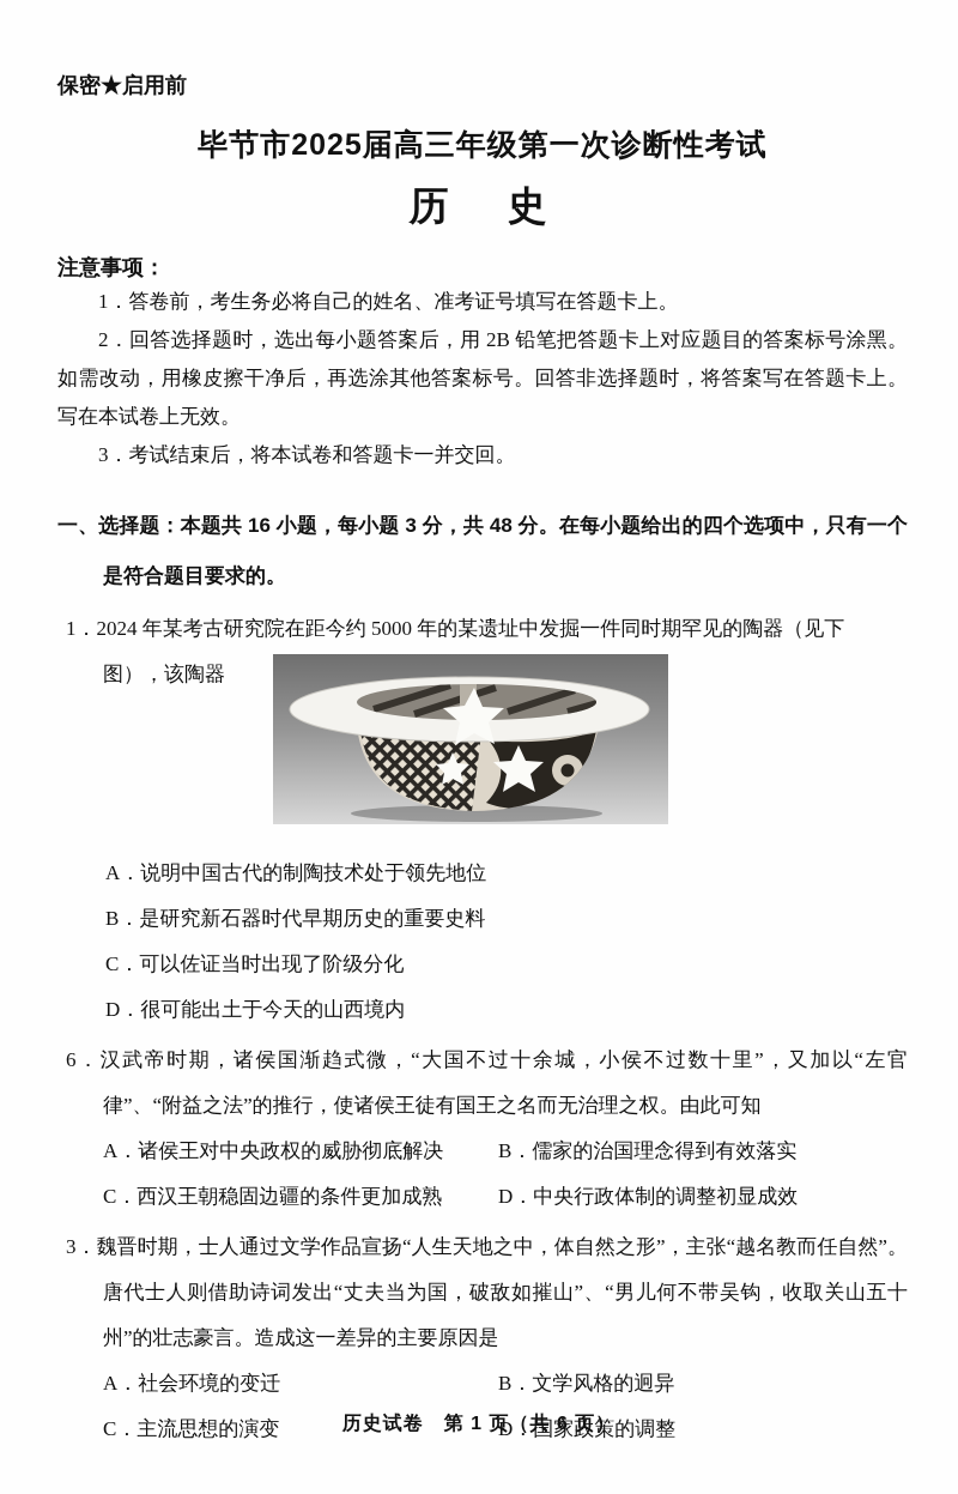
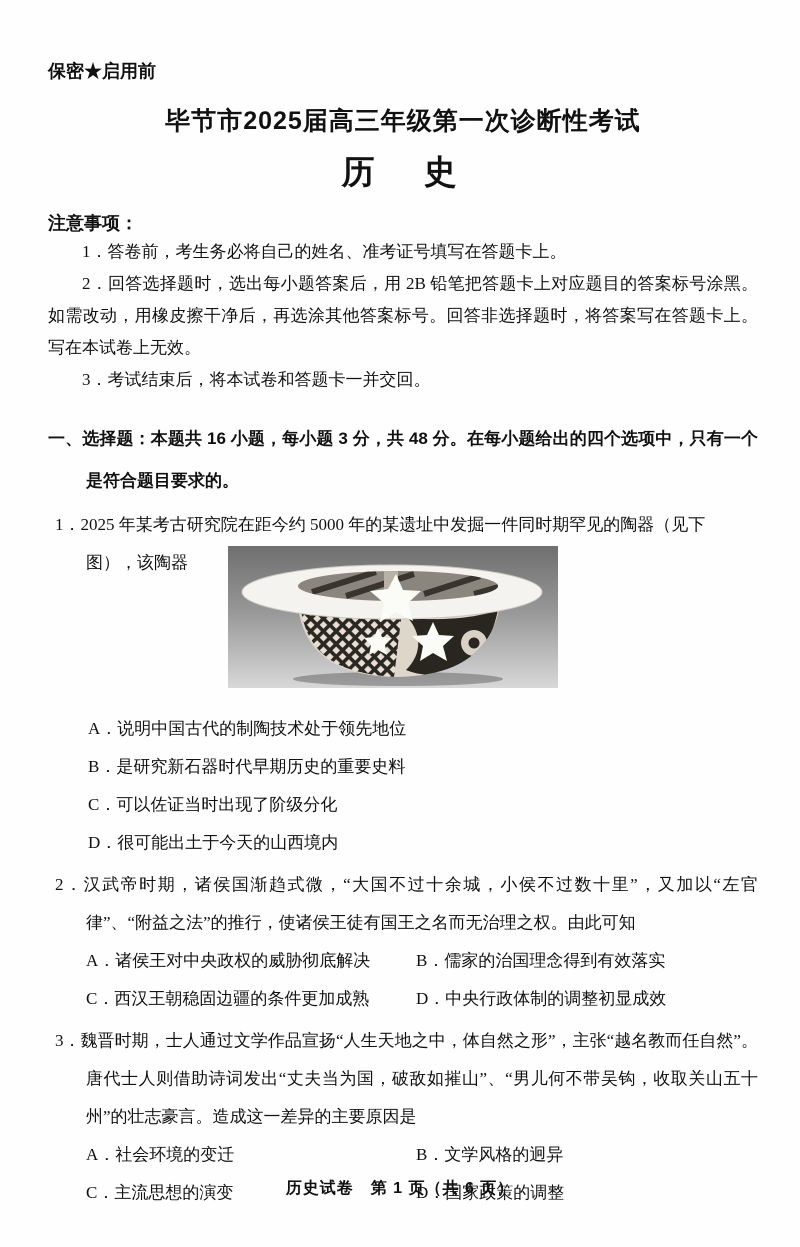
  保密★启用前
  毕节市2025届高三年级第一次诊断性考试
  历 史
  注意事项：
  1．答卷前，考生务必将自己的姓名、准考证号填写在答题卡上。
  2．回答选择题时，选出每小题答案后，用 2B 铅笔把答题卡上对应题目的答案标号涂黑。如需改动，用橡皮擦干净后，再选涂其他答案标号。回答非选择题时，将答案写在答题卡上。写在本试卷上无效。
  3．考试结束后，将本试卷和答题卡一并交回。
  一、选择题：本题共 16 小题，每小题 3 分，共 48 分。在每小题给出的四个选项中，只有一个是符合题目要求的。
- 1．2024 年某考古研究院在距今约 5000 年的某遗址中发掘一件同时期罕见的陶器（见下
+ 1．2025 年某考古研究院在距今约 5000 年的某遗址中发掘一件同时期罕见的陶器（见下
  图），该陶器
  A．说明中国古代的制陶技术处于领先地位
  B．是研究新石器时代早期历史的重要史料
  C．可以佐证当时出现了阶级分化
  D．很可能出土于今天的山西境内
- 6．汉武帝时期，诸侯国渐趋式微，“大国不过十余城，小侯不过数十里”，又加以“左官律”、“附益之法”的推行，使诸侯王徒有国王之名而无治理之权。由此可知
+ 2．汉武帝时期，诸侯国渐趋式微，“大国不过十余城，小侯不过数十里”，又加以“左官律”、“附益之法”的推行，使诸侯王徒有国王之名而无治理之权。由此可知
  A．诸侯王对中央政权的威胁彻底解决
  B．儒家的治国理念得到有效落实
  C．西汉王朝稳固边疆的条件更加成熟
  D．中央行政体制的调整初显成效
  3．魏晋时期，士人通过文学作品宣扬“人生天地之中，体自然之形”，主张“越名教而任自然”。唐代士人则借助诗词发出“丈夫当为国，破敌如摧山”、“男儿何不带吴钩，收取关山五十州”的壮志豪言。造成这一差异的主要原因是
  A．社会环境的变迁
  B．文学风格的迥异
  C．主流思想的演变
  D．国家政策的调整
  历史试卷 第 1 页（共 6 页）
